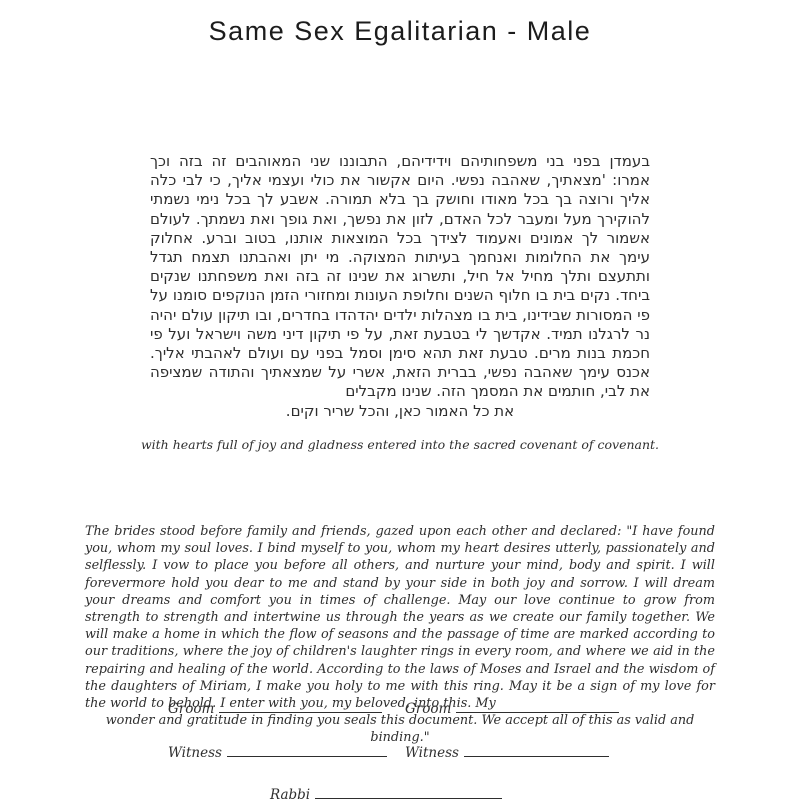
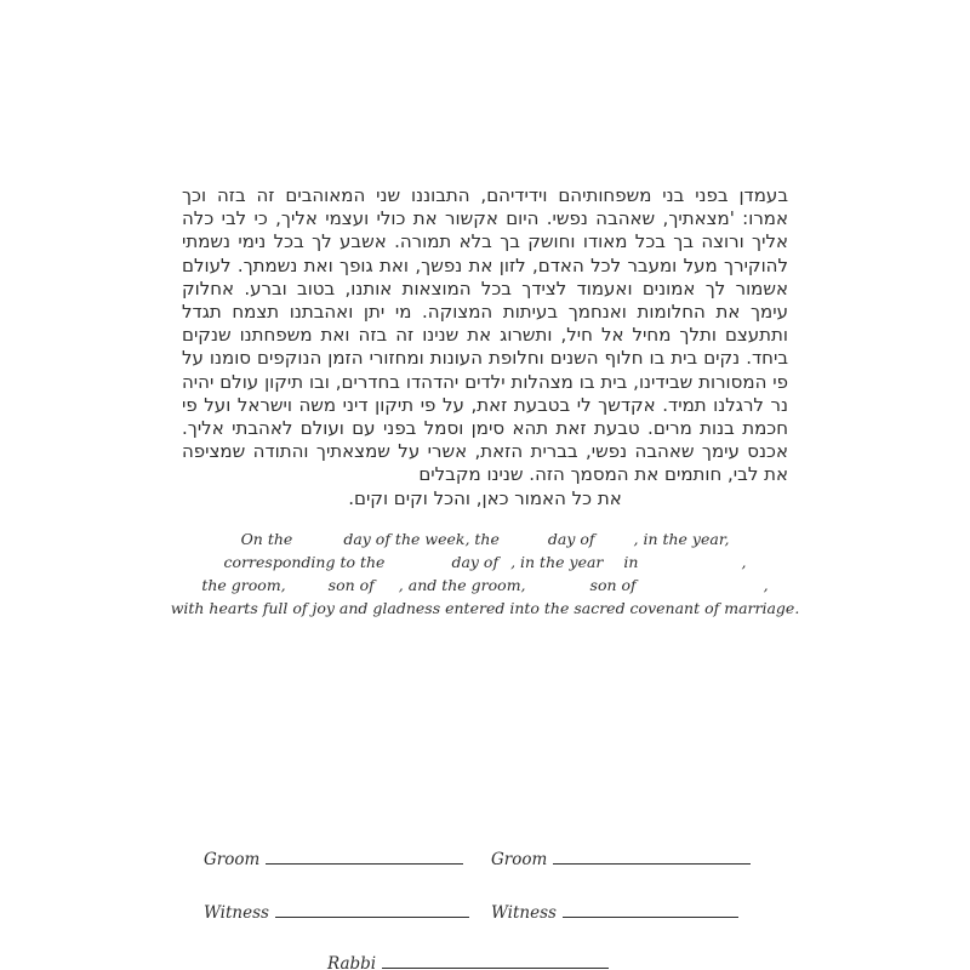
- Same Sex Egalitarian - Male
  בעמדן בפני בני משפחותיהם וידידיהם, התבוננו שני המאוהבים זה בזה וכך אמרו: 'מצאתיך, שאהבה נפשי. היום אקשור את כולי ועצמי אליך, כי לבי כלה אליך ורוצה בך בכל מאודו וחושק בך בלא תמורה. אשבע לך בכל נימי נשמתי להוקירך מעל ומעבר לכל האדם, לזון את נפשך, ואת גופך ואת נשמתך. לעולם אשמור לך אמונים ואעמוד לצידך בכל המוצאות אותנו, בטוב וברע. אחלוק עימך את החלומות ואנחמך בעיתות המצוקה. מי יתן ואהבתנו תצמח תגדל ותתעצם ותלך מחיל אל חיל, ותשרוג את שנינו זה בזה ואת משפחתנו שנקים ביחד. נקים בית בו חלוף השנים וחלופת העונות ומחזורי הזמן הנוקפים סומנו על פי המסורות שבידינו, בית בו מצהלות ילדים יהדהדו בחדרים, ובו תיקון עולם יהיה נר לרגלנו תמיד. אקדשך לי בטבעת זאת, על פי תיקון דיני משה וישראל ועל פי חכמת בנות מרים. טבעת זאת תהא סימן וסמל בפני עם ועולם לאהבתי אליך. אכנס עימך שאהבה נפשי, בברית הזאת, אשרי על שמצאתיך והתודה שמציפה את לבי, חותמים את המסמך הזה. שנינו מקבלים
- את כל האמור כאן, והכל שריר וקים.
+ את כל האמור כאן, והכל וקים וקים.
+ On the day of the week, the day of , in the year,
+ corresponding to the day of , in the year in ,
+ the groom, son of , and the groom, son of ,
- with hearts full of joy and gladness entered into the sacred covenant of covenant.
+ with hearts full of joy and gladness entered into the sacred covenant of marriage.
- The brides stood before family and friends, gazed upon each other and declared: "I have found you, whom my soul loves. I bind myself to you, whom my heart desires utterly, passionately and selflessly. I vow to place you before all others, and nurture your mind, body and spirit. I will forevermore hold you dear to me and stand by your side in both joy and sorrow. I will dream your dreams and comfort you in times of challenge. May our love continue to grow from strength to strength and intertwine us through the years as we create our family together. We will make a home in which the flow of seasons and the passage of time are marked according to our traditions, where the joy of children's laughter rings in every room, and where we aid in the repairing and healing of the world. According to the laws of Moses and Israel and the wisdom of the daughters of Miriam, I make you holy to me with this ring. May it be a sign of my love for the world to behold. I enter with you, my beloved, into this. My
- wonder and gratitude in finding you seals this document. We accept all of this as valid and binding."
  Groom
  Groom
  Witness
  Witness
  Rabbi
